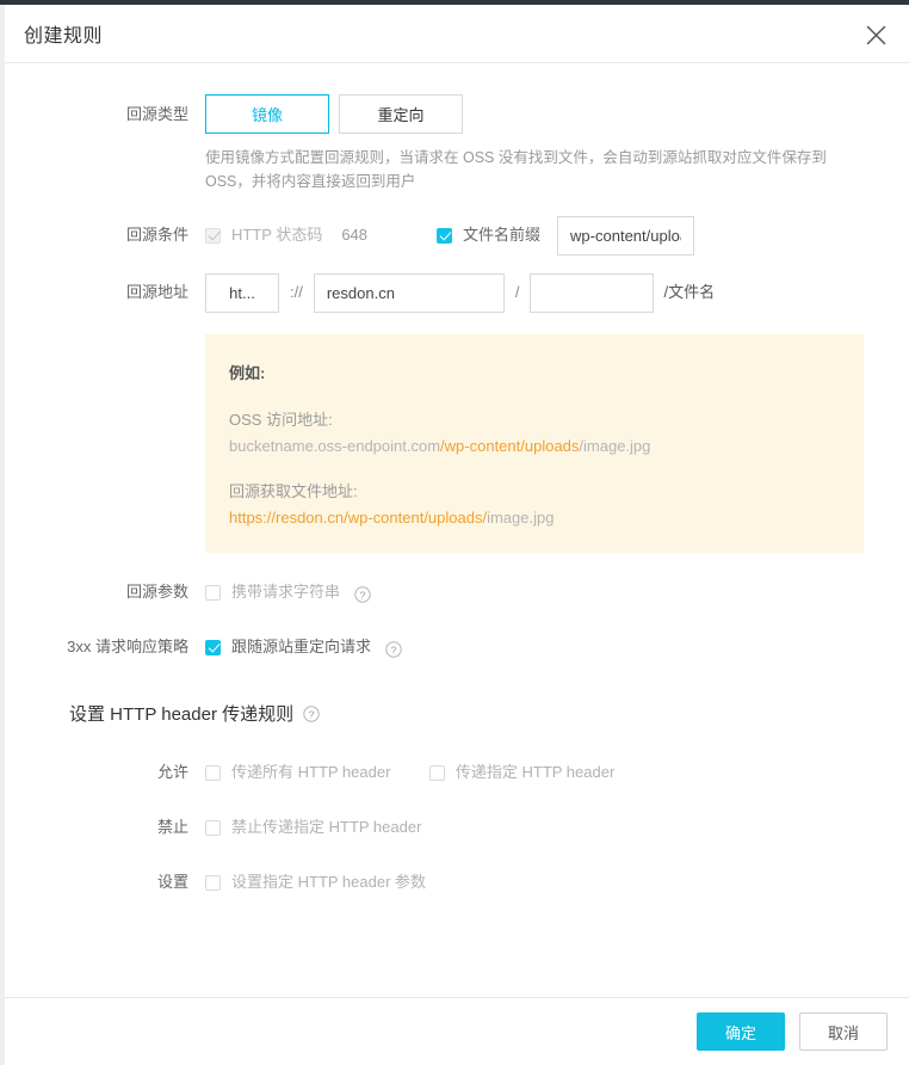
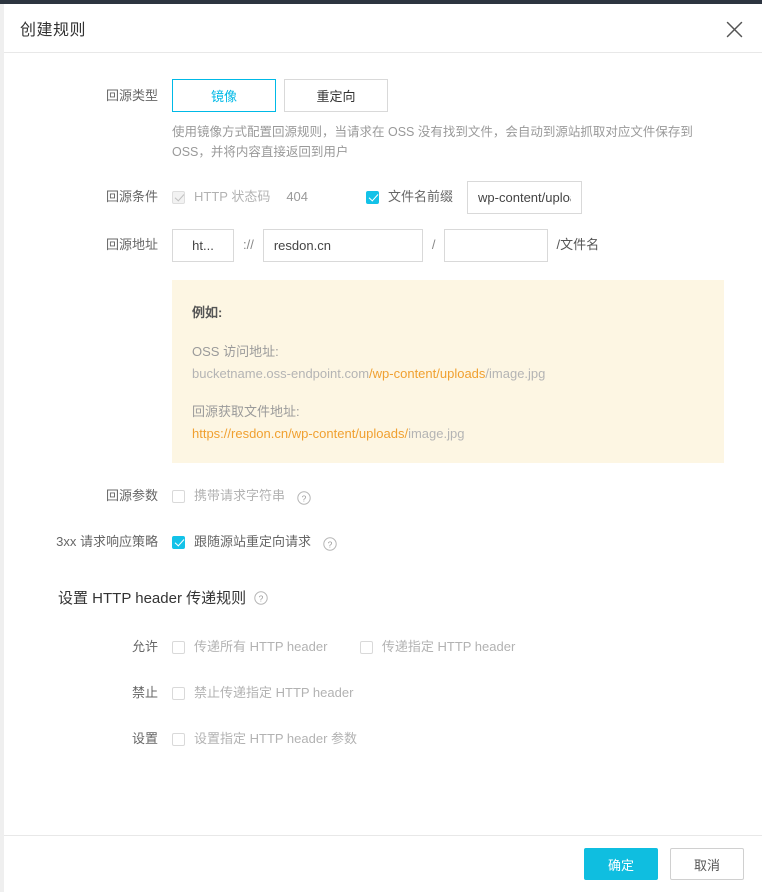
  创建规则
  回源类型
  镜像
  重定向
  使用镜像方式配置回源规则，当请求在 OSS 没有找到文件，会自动到源站抓取对应文件保存到 OSS，并将内容直接返回到用户
  回源条件
  HTTP 状态码
- 648
+ 404
  文件名前缀
  wp-content/uplo
  回源地址
  ht...
  ://
  resdon.cn
  /
  /文件名
  例如:
  OSS 访问地址:
  bucketname.oss-endpoint.com/wp-content/uploads/image.jpg
  回源获取文件地址:
  https://resdon.cn/wp-content/uploads/image.jpg
  回源参数
  携带请求字符串
  ?
  3xx 请求响应策略
  跟随源站重定向请求
  ?
  设置 HTTP header 传递规则
  ?
  允许
  传递所有 HTTP header
  传递指定 HTTP header
  禁止
  禁止传递指定 HTTP header
  设置
  设置指定 HTTP header 参数
  确定
  取消
